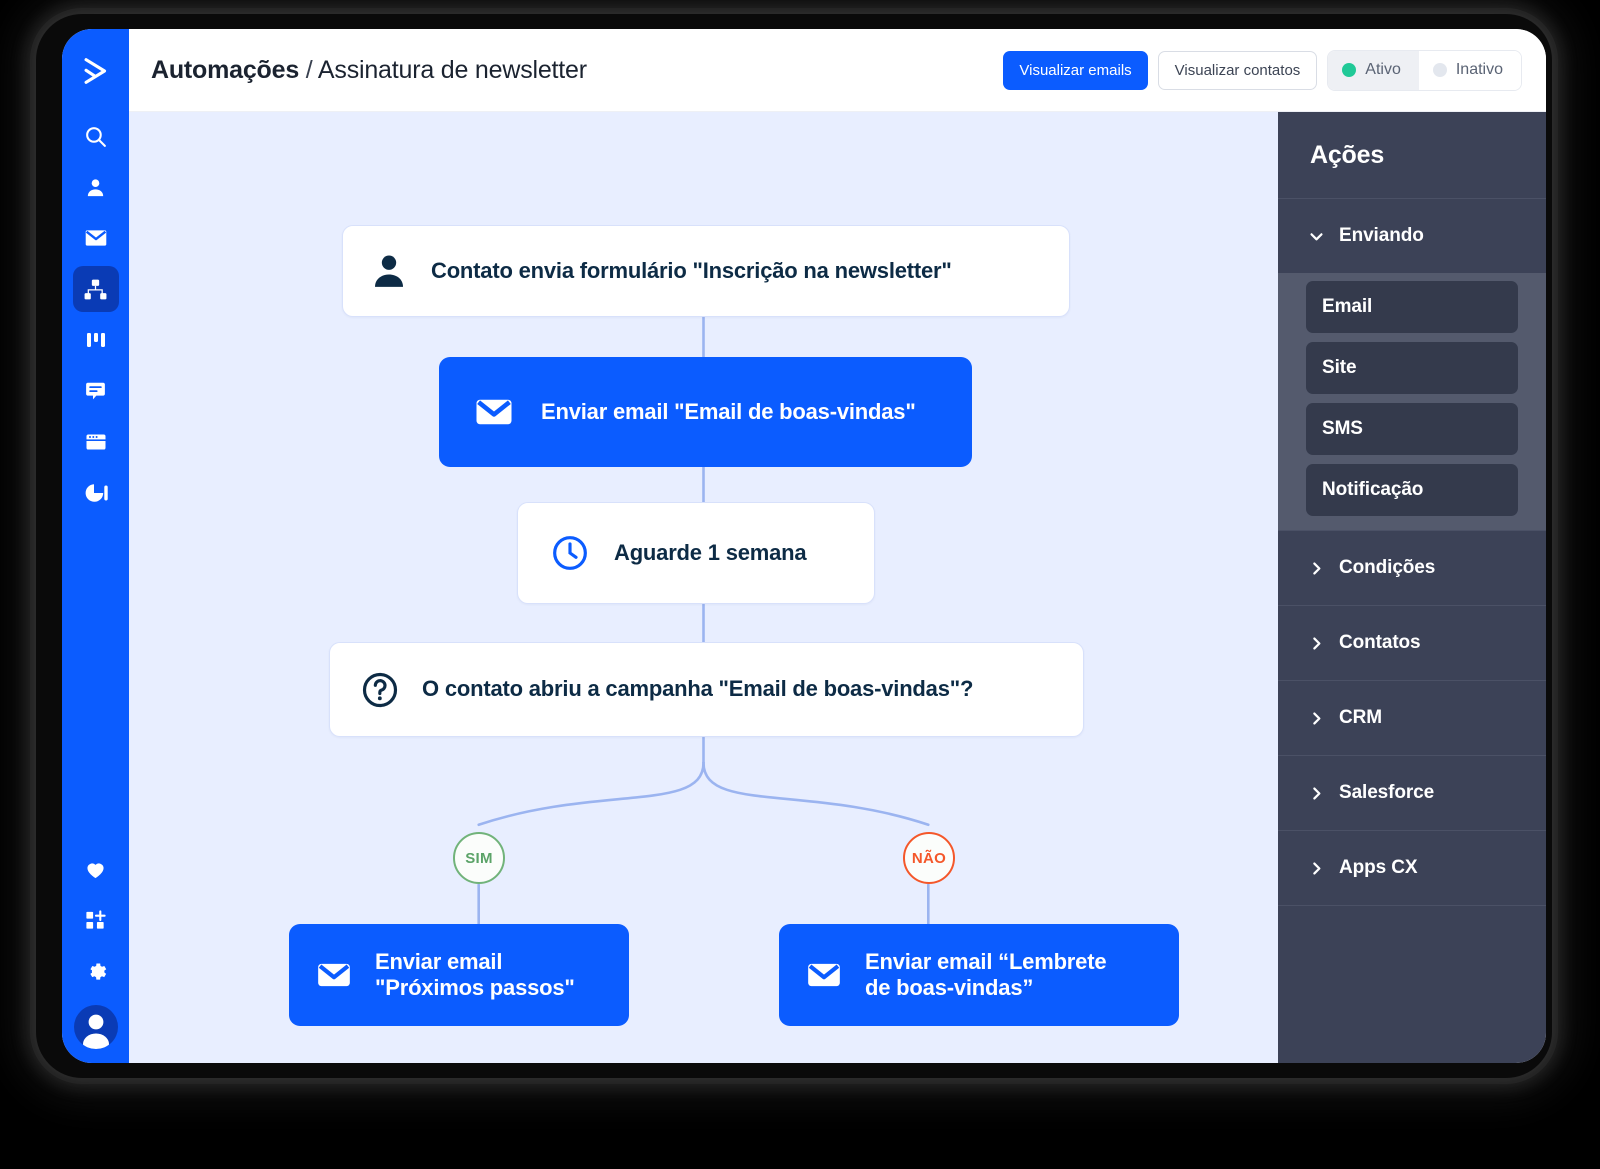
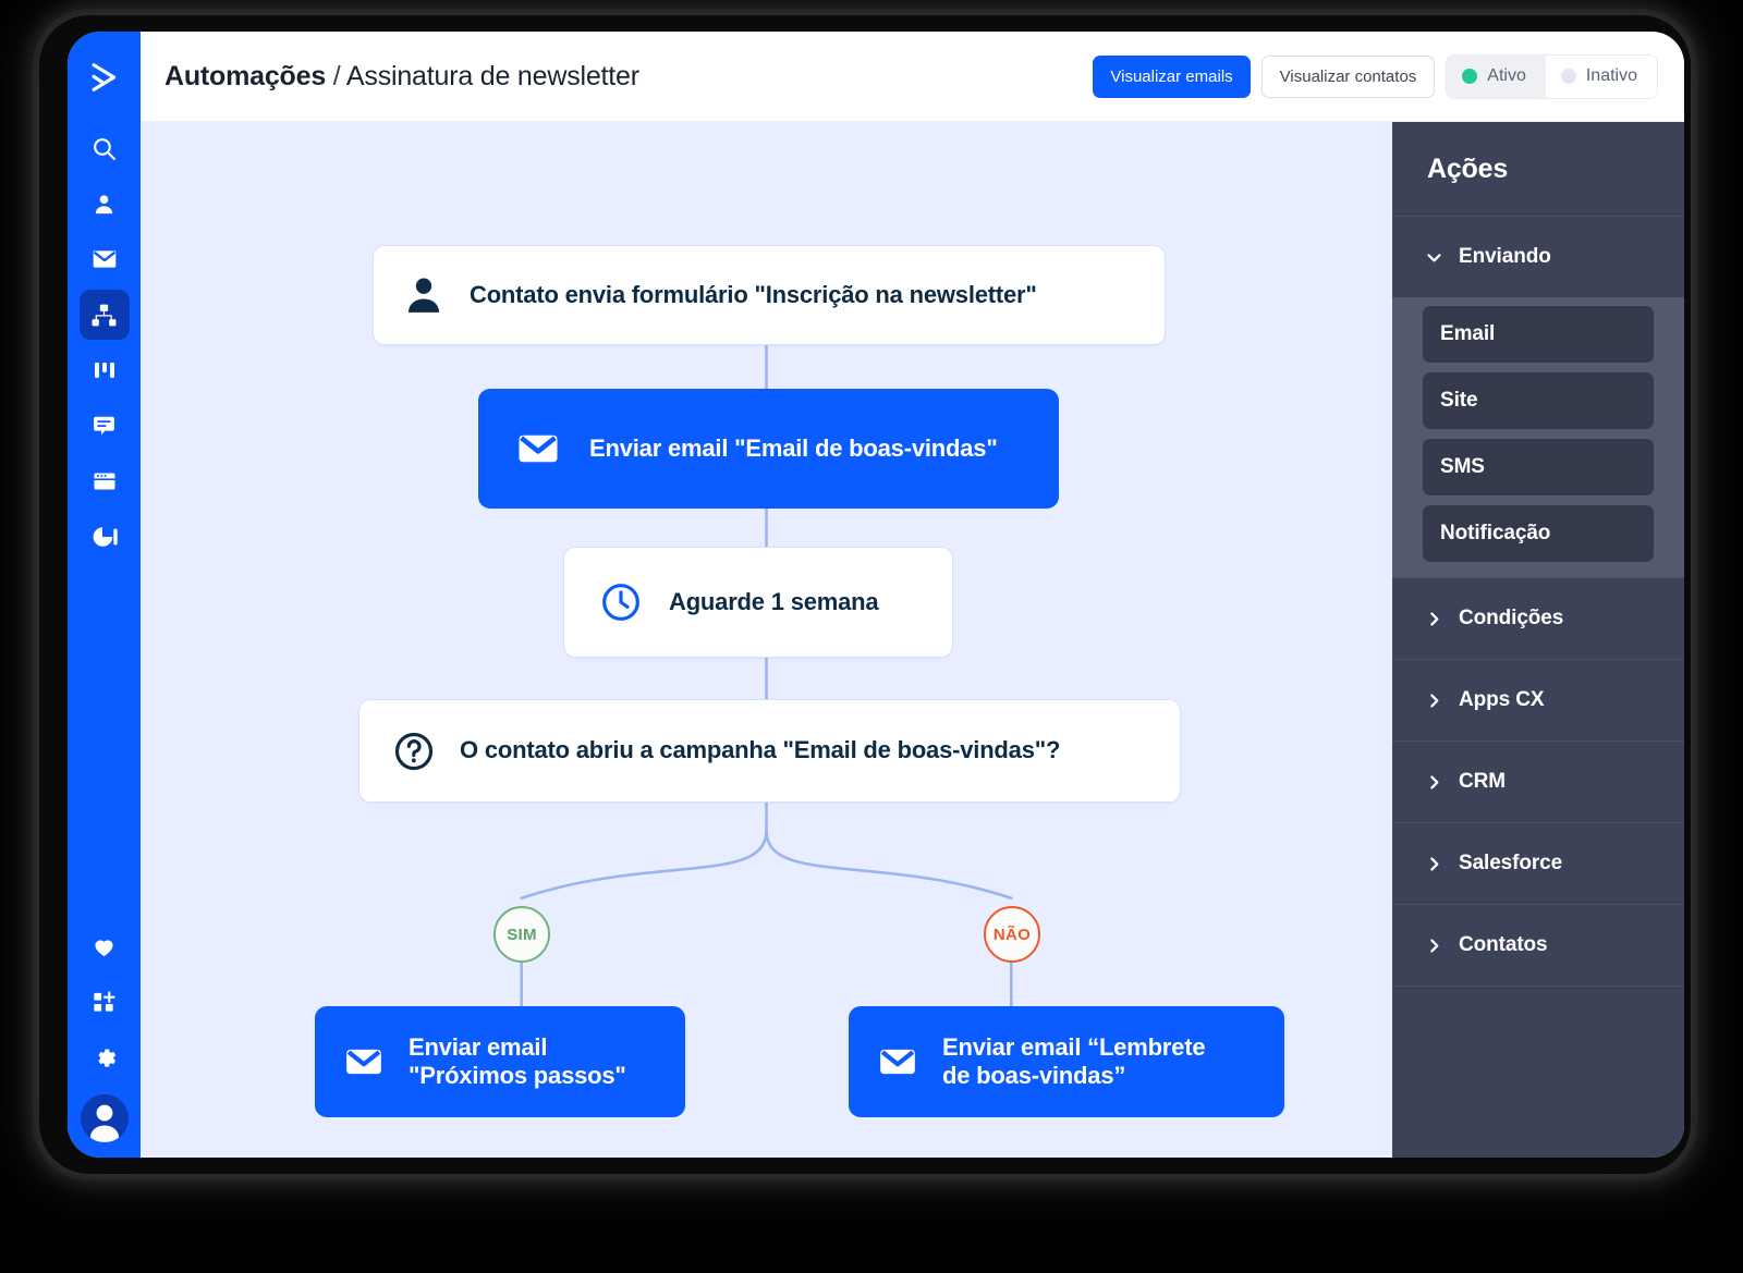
  Automações / Assinatura de newsletter
  Visualizar emails
  Visualizar contatos
  Ativo
  Inativo
  Contato envia formulário "Inscrição na newsletter"
  Enviar email "Email de boas-vindas"
  Aguarde 1 semana
  O contato abriu a campanha "Email de boas-vindas"?
  SIM
  NÃO
  Enviar email
  "Próximos passos"
  Enviar email “Lembrete
  de boas-vindas”
  Ações
  Enviando
  Email
  Site
  SMS
  Notificação
  Condições
- Contatos
+ Apps CX
  CRM
  Salesforce
- Apps CX
+ Contatos
